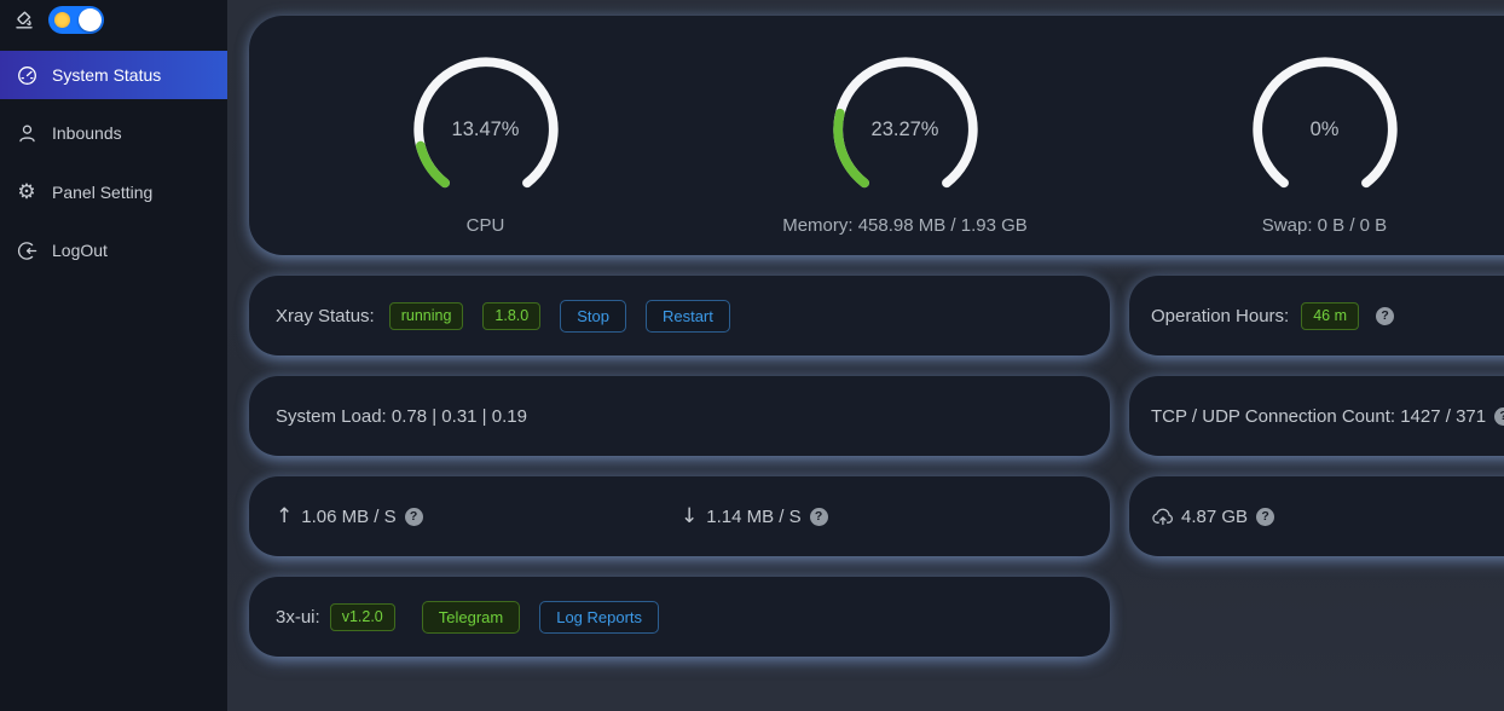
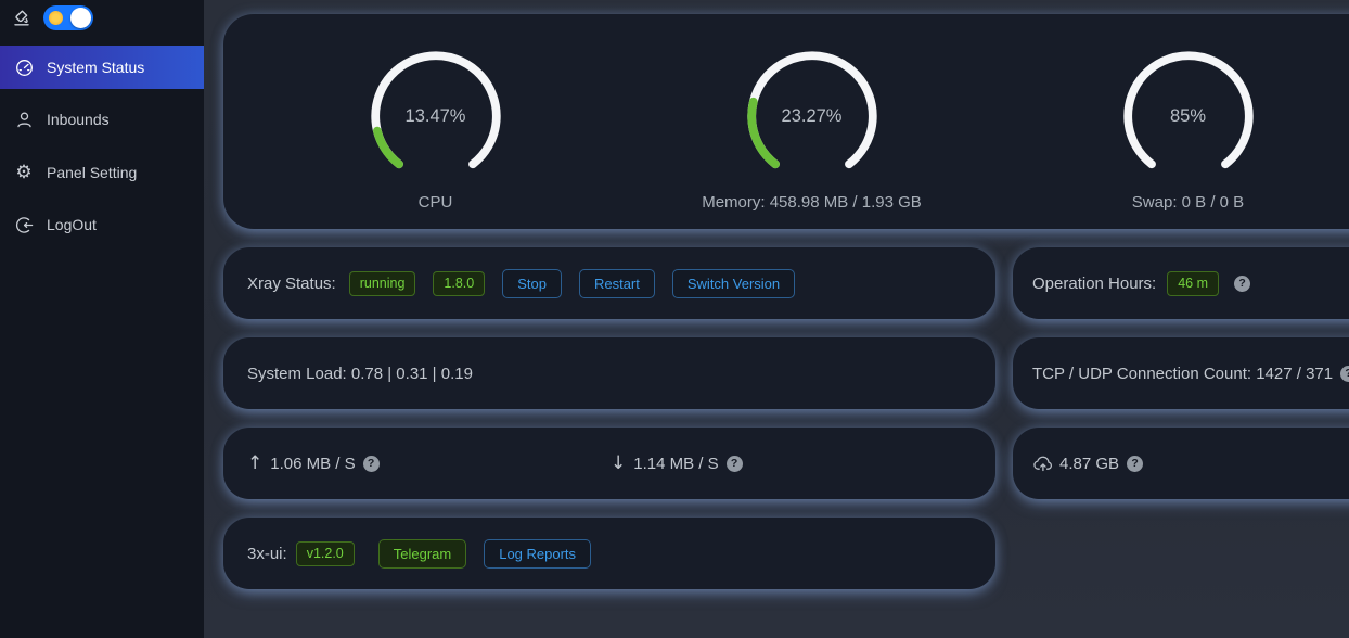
  System Status
  Inbounds
  ⚙
  Panel Setting
  LogOut
  13.47%
  CPU
  23.27%
  Memory: 458.98 MB / 1.93 GB
- 0%
+ 85%
  Swap: 0 B / 0 B
  Xray Status:
  running
  1.8.0
  Stop
  Restart
+ Switch Version
  Operation Hours:
  46 m
  ?
  System Load: 0.78 | 0.31 | 0.19
  TCP / UDP Connection Count: 1427 / 371
  ↑
  1.06 MB / S
  ?
  ↓
  1.14 MB / S
  ?
  4.87 GB
  ?
  3x-ui:
  v1.2.0
  Telegram
  Log Reports
